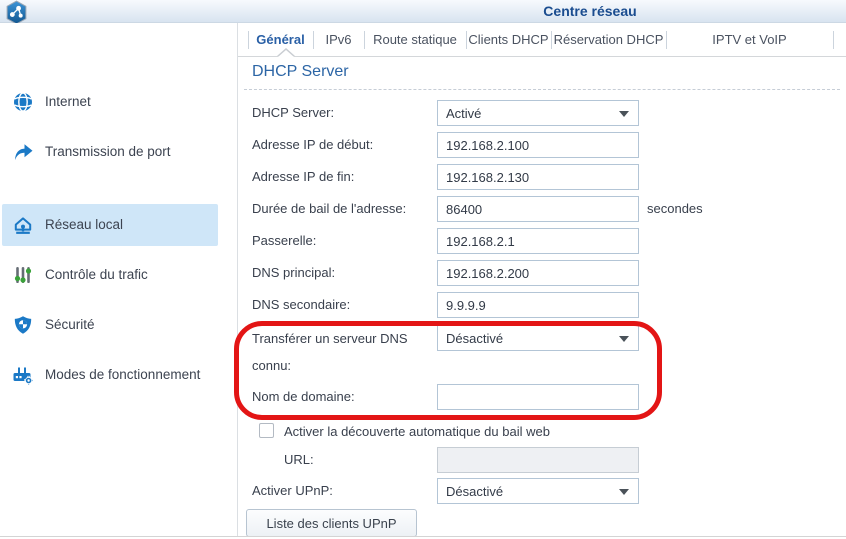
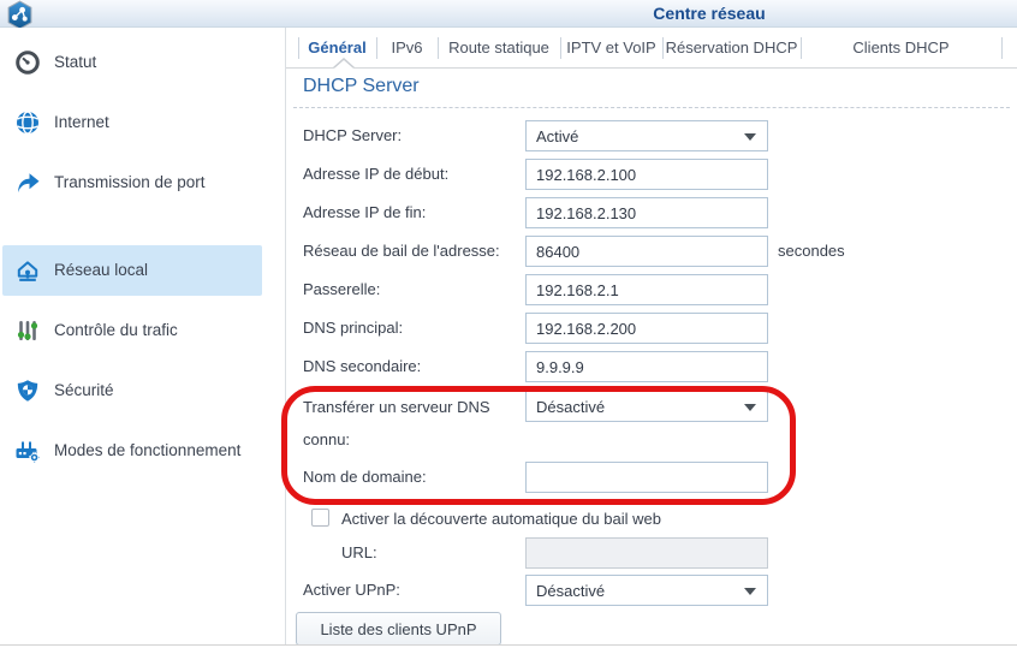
  Centre réseau
+ Statut
  Internet
  Transmission de port
  Réseau local
  Contrôle du trafic
  Sécurité
  Modes de fonctionnement
  Général
  IPv6
  Route statique
- Clients DHCP
+ IPTV et VoIP
  Réservation DHCP
- IPTV et VoIP
+ Clients DHCP
  DHCP Server
  DHCP Server:
  Activé
  Adresse IP de début:
  192.168.2.100
  Adresse IP de fin:
  192.168.2.130
- Durée de bail de l'adresse:
+ Réseau de bail de l'adresse:
  86400
  secondes
  Passerelle:
  192.168.2.1
  DNS principal:
  192.168.2.200
  DNS secondaire:
  9.9.9.9
  Transférer un serveur DNS connu:
  Désactivé
  Nom de domaine:
  Activer la découverte automatique du bail web
  URL:
  Activer UPnP:
  Désactivé
  Liste des clients UPnP
